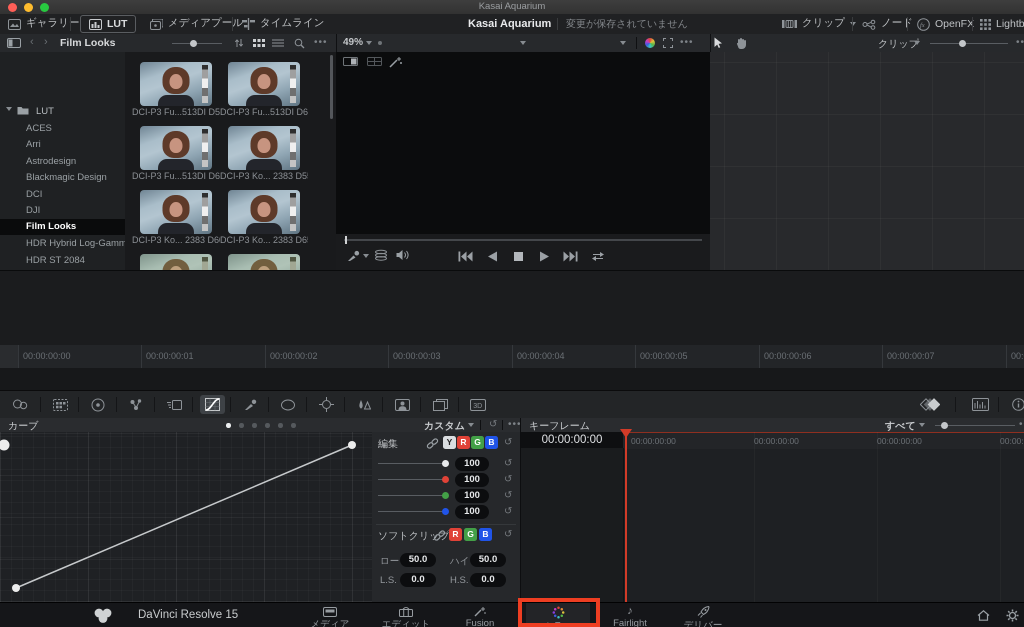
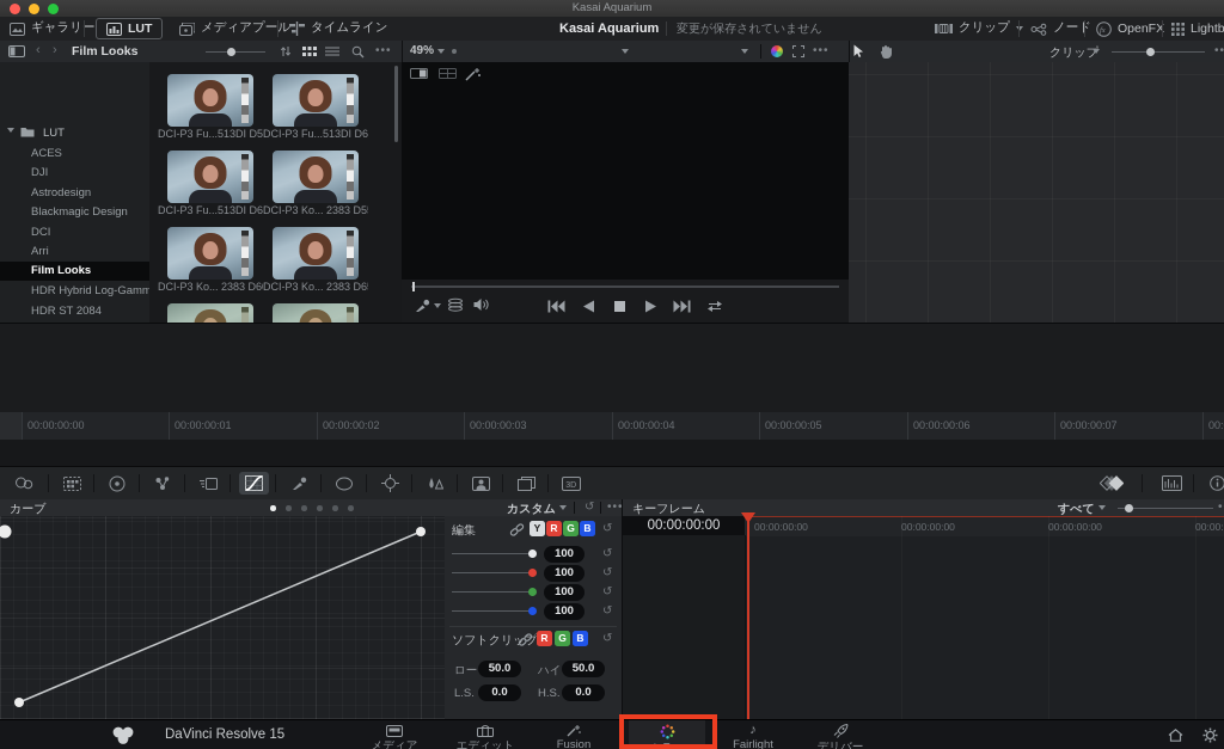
  Kasai Aquarium
  ギャラリー
  LUT
  メディアプール
  タイムライン
  Kasai Aquarium
  変更が保存されていません
  クリップ
  OpenFX
  Lightb
  ‹
  ›
  Film Looks
  •••
  49%
  •••
  クリップ
  ••
  LUT
  ACES
- Arri
+ DJI
  Astrodesign
  Blackmagic Design
  DCI
- DJI
+ Arri
  Film Looks
  HDR Hybrid Log-Gamm
  HDR ST 2084
  DCI-P3 Fu...513DI D5
  DCI-P3 Fu...513DI D6
  DCI-P3 Fu...513DI D6
  DCI-P3 Ko... 2383 D5
  DCI-P3 Ko... 2383 D6
  DCI-P3 Ko... 2383 D6
  00:00:00:00
  00:00:00:01
  00:00:00:02
  00:00:00:03
  00:00:00:04
  00:00:00:05
  00:00:00:06
  00:00:00:07
  カーブ
  カスタム
  ↺
  編集
  Y
  R
  G
  B
  ↺
  100
  ↺
  100
  ↺
  100
  ↺
  100
  ↺
  ソフトクリップ
  R
  G
  B
  ↺
  ロー
  50.0
  ハイ
  50.0
  L.S.
  0.0
  H.S.
  0.0
  キーフレーム
  すべて
  00:00:00:00
  00:00:00:00
  00:00:00:00
  00:00:00:00
  DaVinci Resolve 15
  メディア
  エディット
  Fusion
  ♪
  Fairlight
  デリバー
